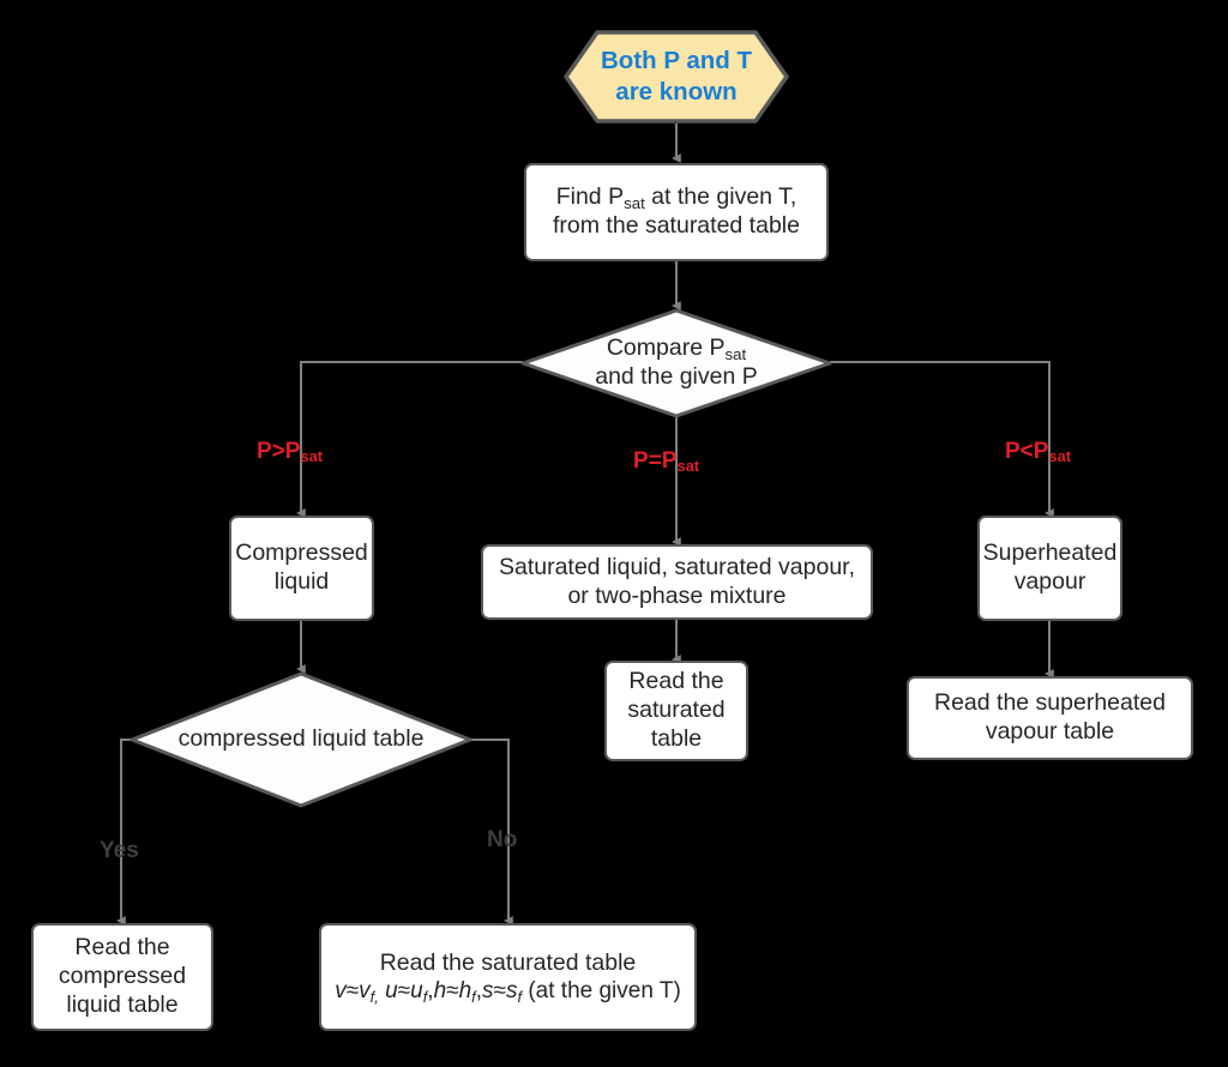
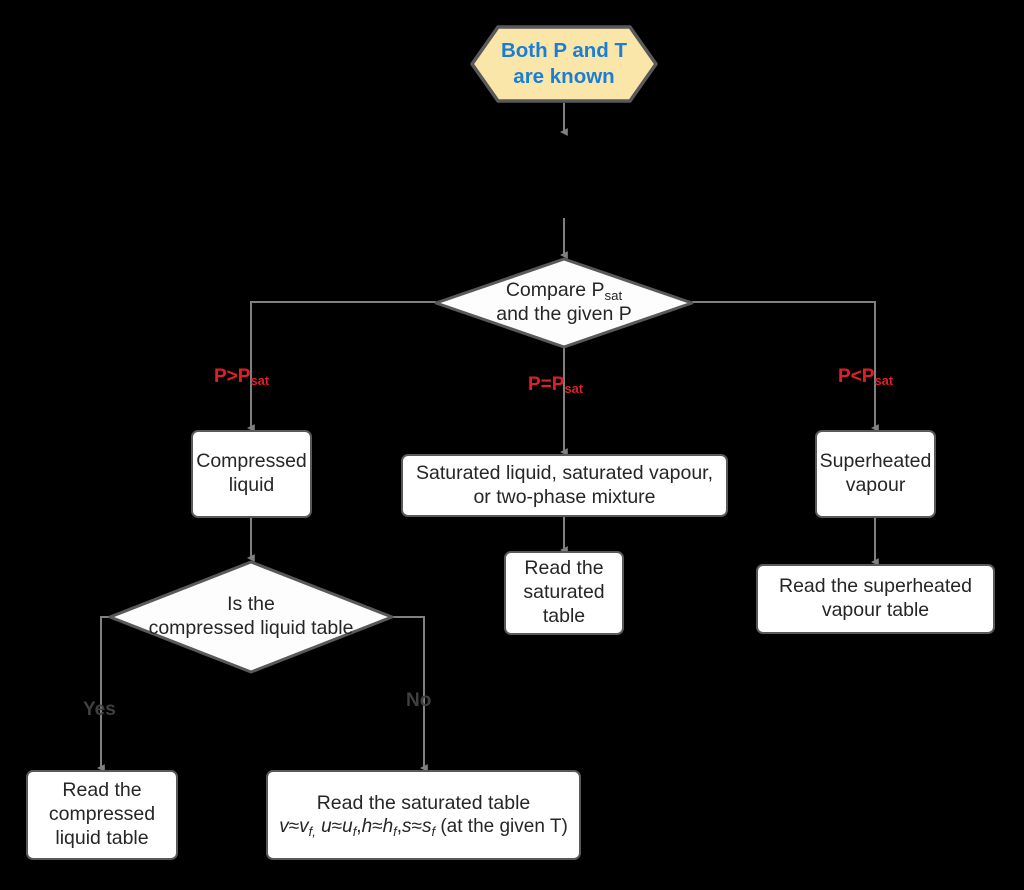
  Both P and T
  are known
- Find Psat at the given T,
- from the saturated table
  Compare Psat
  and the given P
  P>Psat
  P=Psat
  P<Psat
  Compressed
  liquid
  Saturated liquid, saturated vapour,
  or two-phase mixture
  Superheated
  vapour
  Read the
  saturated
  table
  Read the superheated
  vapour table
+ Is the
  compressed liquid table
  Yes
  No
  Read the
  compressed
  liquid table
  Read the saturated table
  v≈vf, u≈uf,h≈hf,s≈sf (at the given T)
